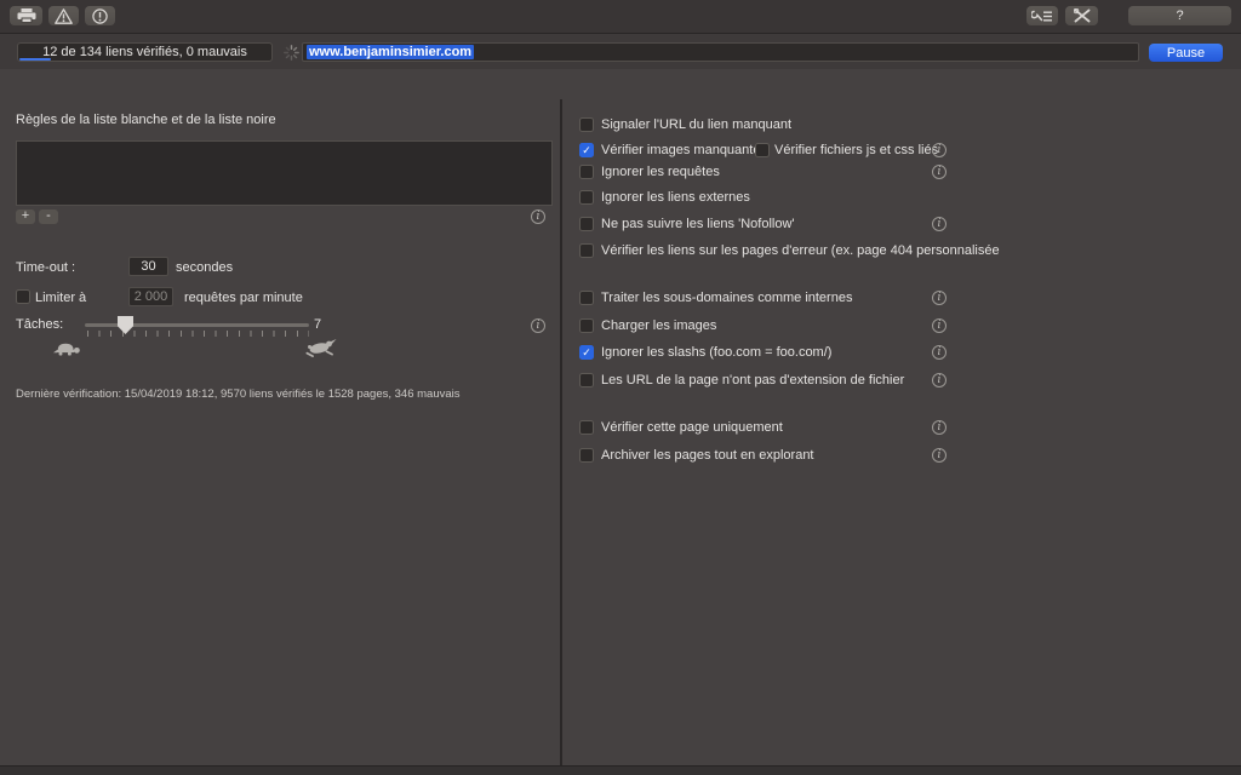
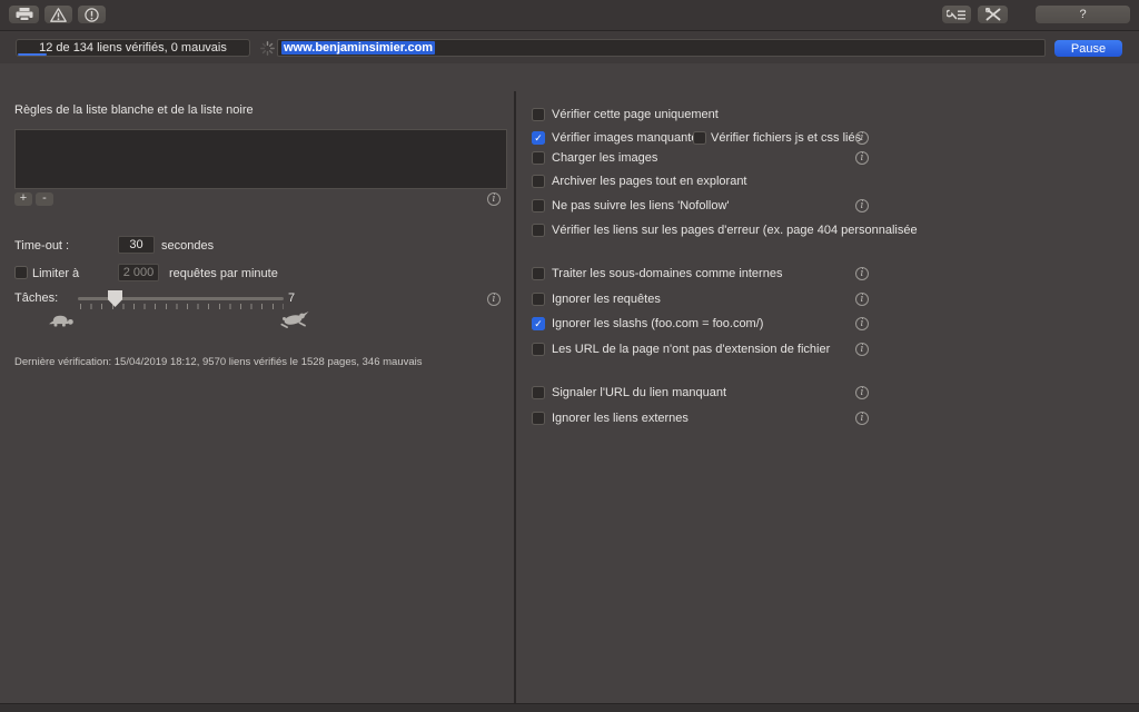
  ?
  12 de 134 liens vérifiés, 0 mauvais
  www.benjaminsimier.com
  Pause
  Règles de la liste blanche et de la liste noire
  +
  -
  i
  Time-out :
  30
  secondes
  Limiter à
  2 000
  requêtes par minute
  Tâches:
  7
  i
  Dernière vérification: 15/04/2019 18:12, 9570 liens vérifiés le 1528 pages, 346 mauvais
- Signaler l'URL du lien manquant
+ Vérifier cette page uniquement
  Vérifier images manquant
  Vérifier fichiers js et css liés
  i
- Ignorer les requêtes
+ Charger les images
  i
- Ignorer les liens externes
+ Archiver les pages tout en explorant
  Ne pas suivre les liens 'Nofollow'
  i
  Vérifier les liens sur les pages d'erreur (ex. page 404 personnalisée
  Traiter les sous-domaines comme internes
  i
- Charger les images
+ Ignorer les requêtes
  i
  Ignorer les slashs (foo.com = foo.com/)
  i
  Les URL de la page n'ont pas d'extension de fichier
  i
- Vérifier cette page uniquement
+ Signaler l'URL du lien manquant
  i
- Archiver les pages tout en explorant
+ Ignorer les liens externes
  i
